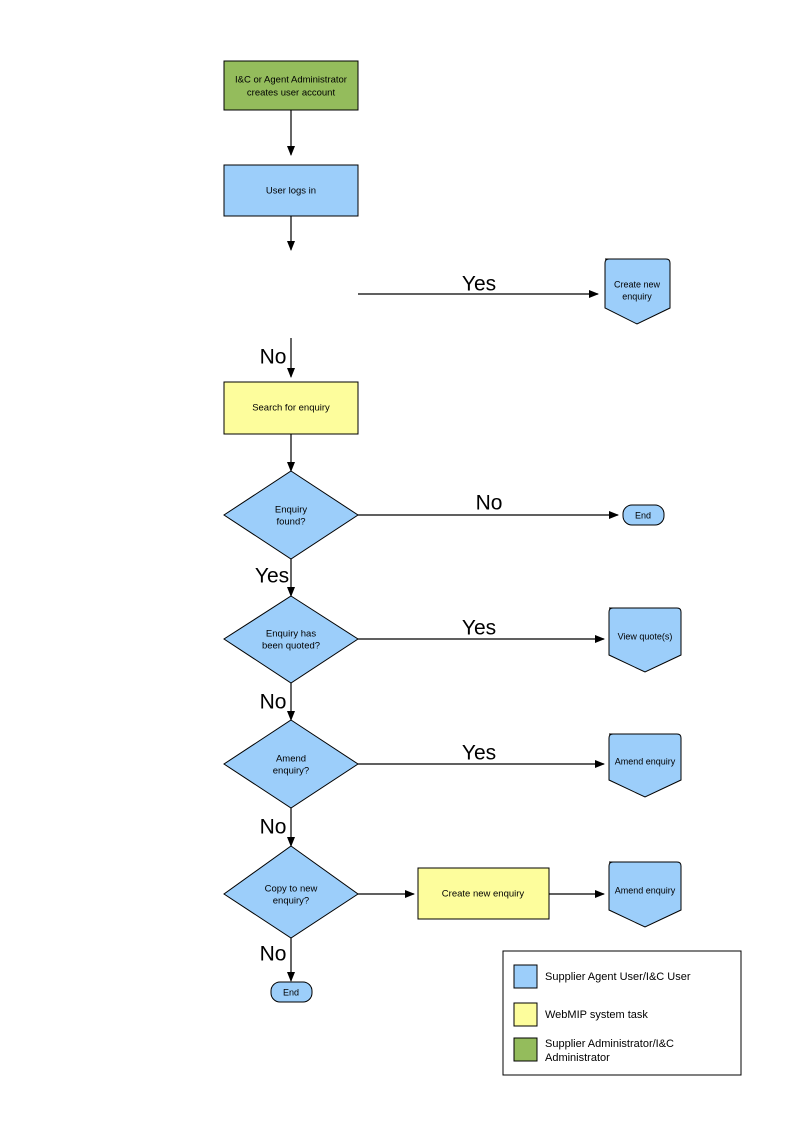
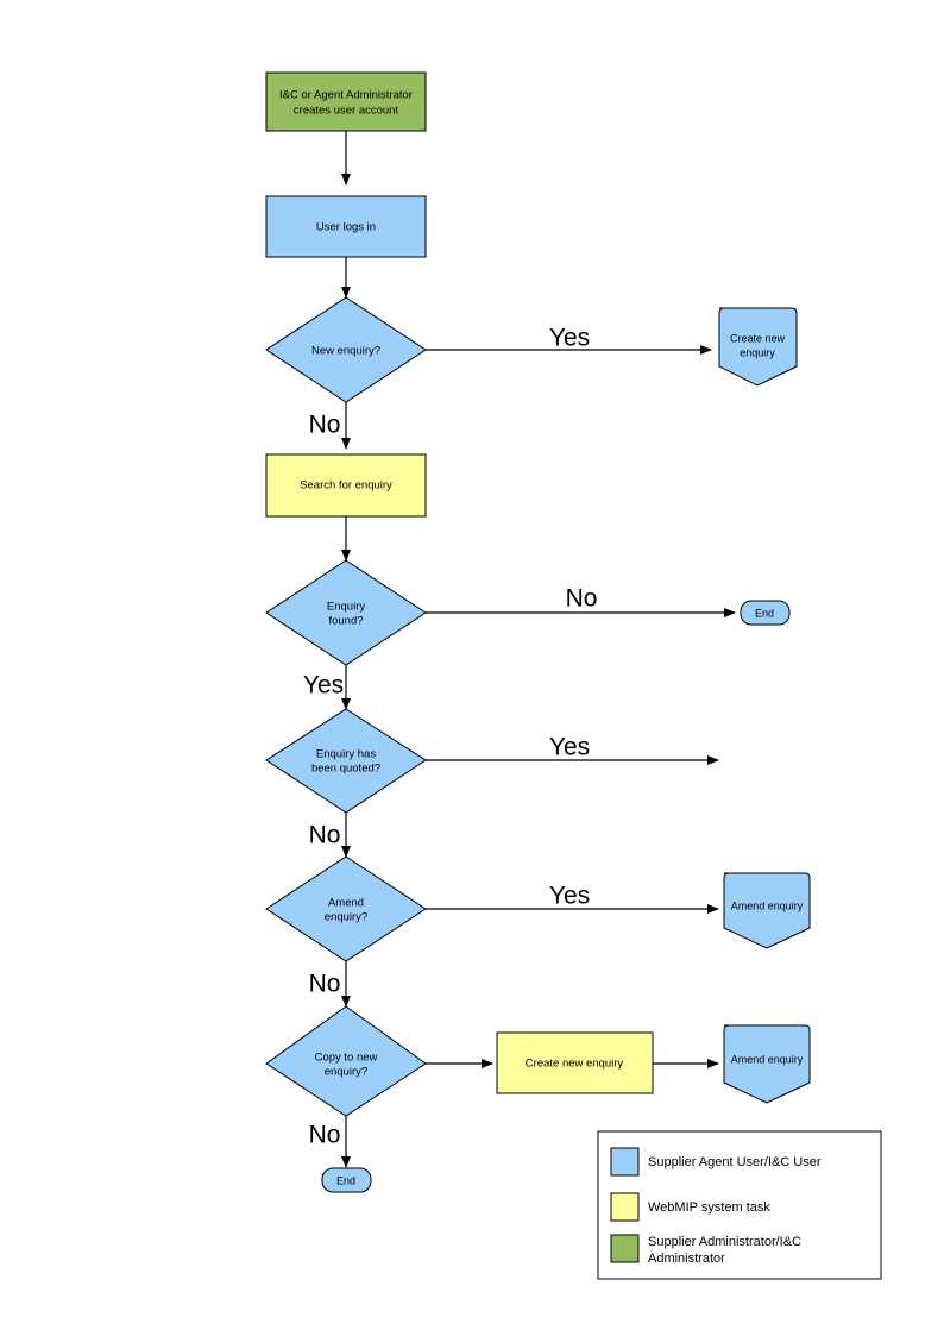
  I&C or Agent Administrator
  creates user account
  User logs in
+ New enquiry?
  Create new
  enquiry
  Search for enquiry
  Enquiry
  found?
  End
  Enquiry has
  been quoted?
- View quote(s)
  Amend
  enquiry?
  Amend enquiry
  Copy to new
  enquiry?
  Create new enquiry
  Amend enquiry
  End
  Yes
  No
  No
  Yes
  Yes
  No
  Yes
  No
  No
  Supplier Agent User/I&C User
  WebMIP system task
  Supplier Administrator/I&C
  Administrator
